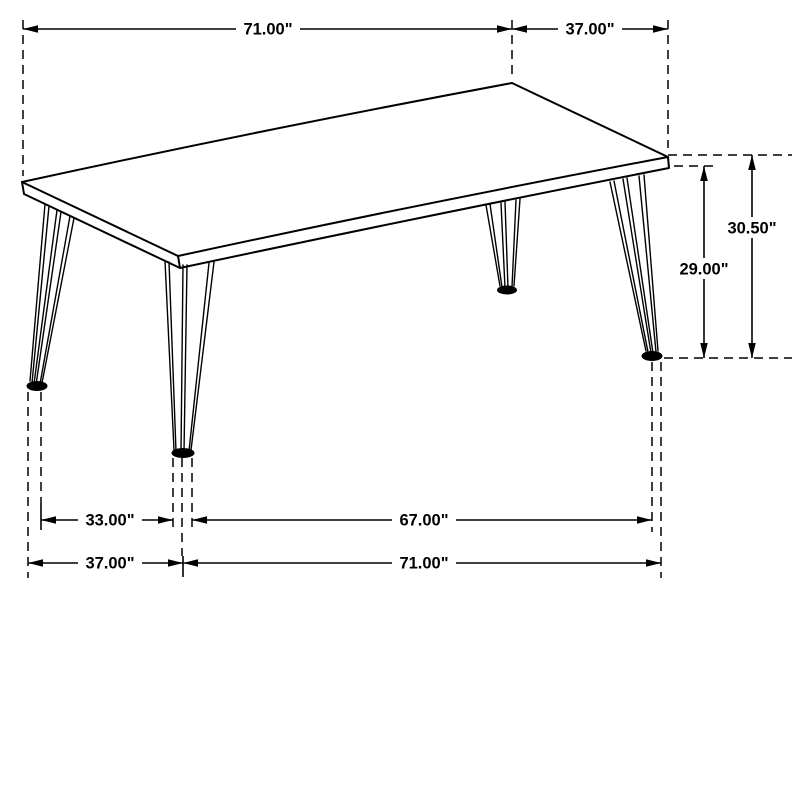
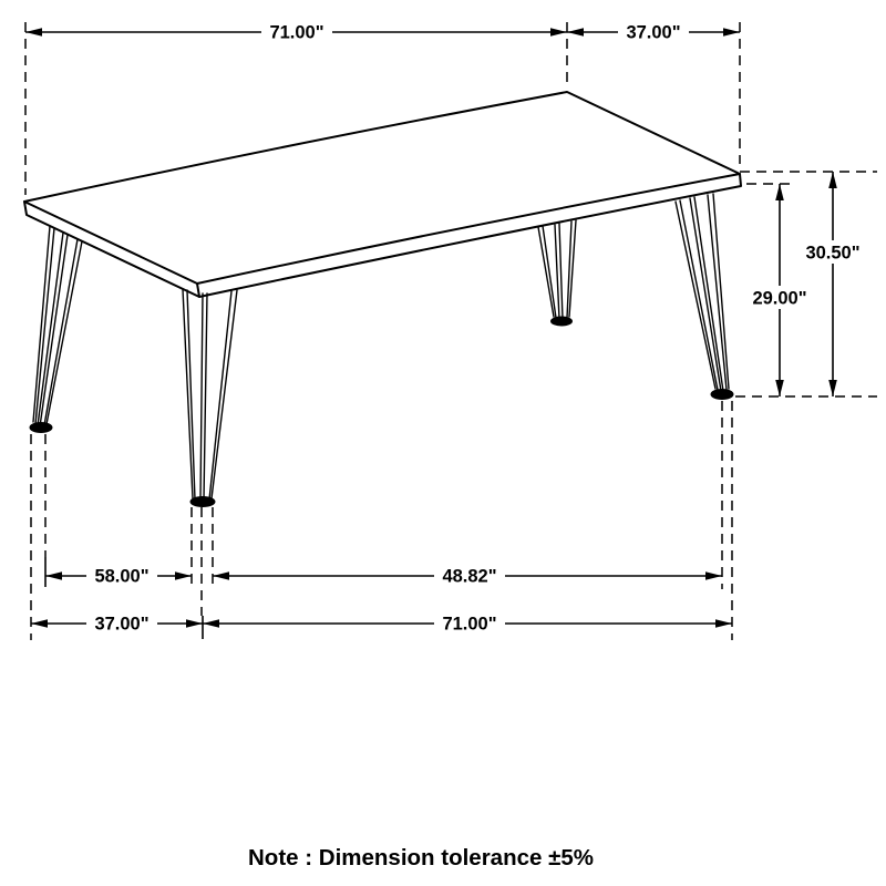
  71.00"
  37.00"
  30.50"
  29.00"
- 33.00"
+ 58.00"
- 67.00"
+ 48.82"
  37.00"
  71.00"
+ Note : Dimension tolerance ±5%
